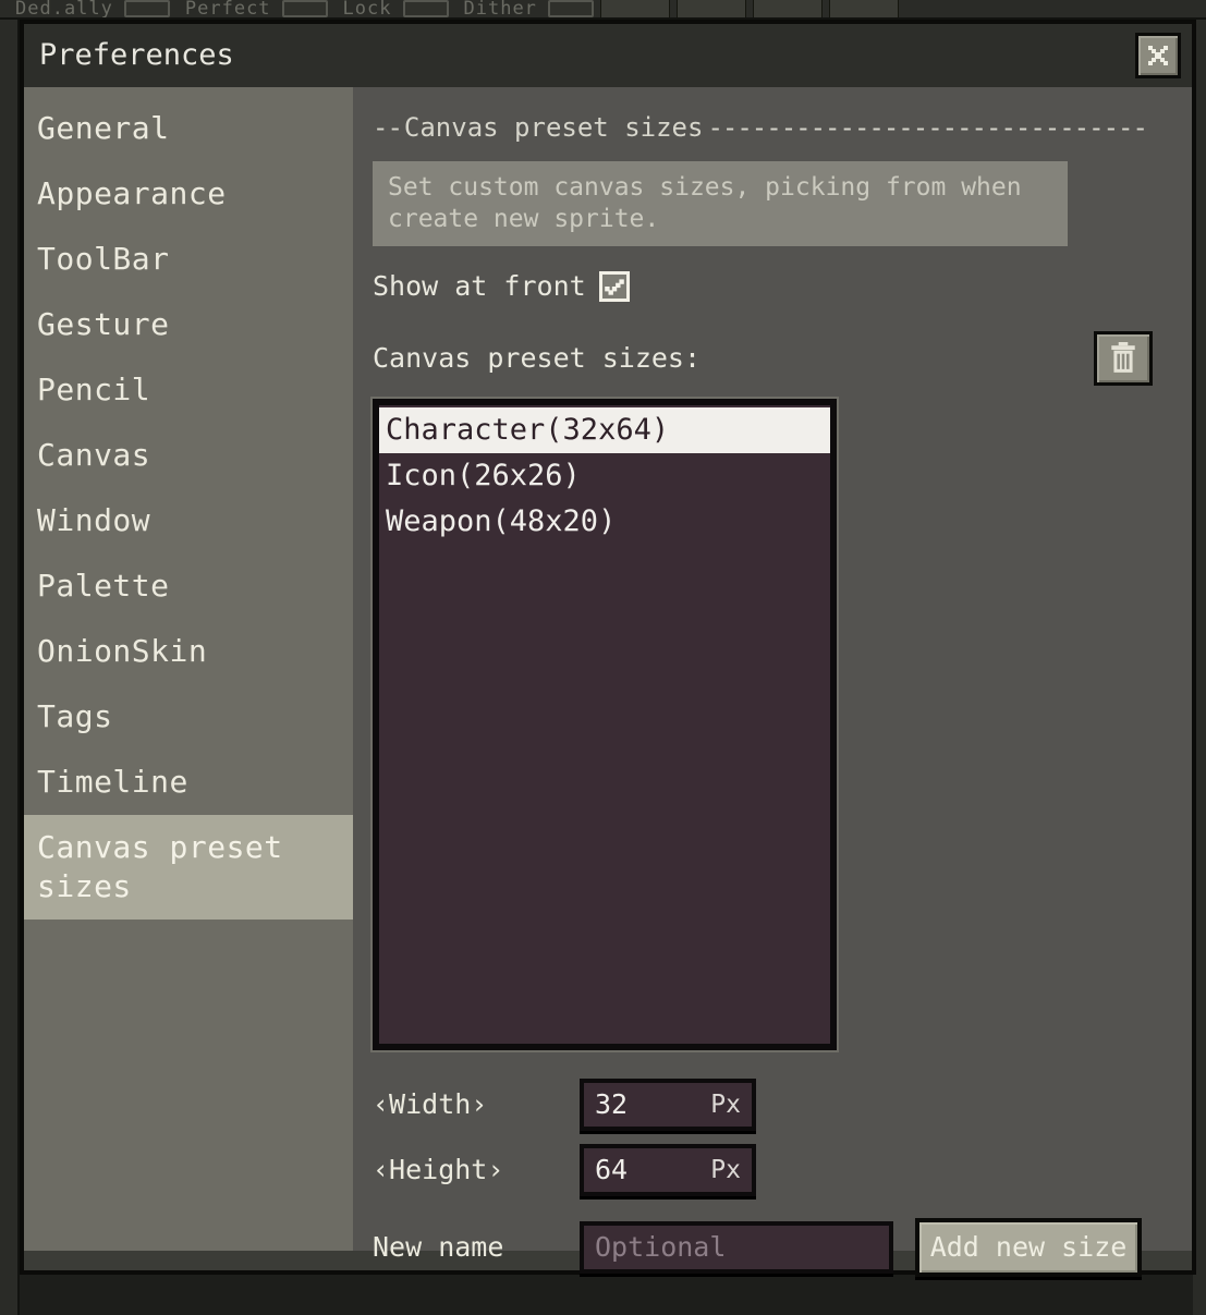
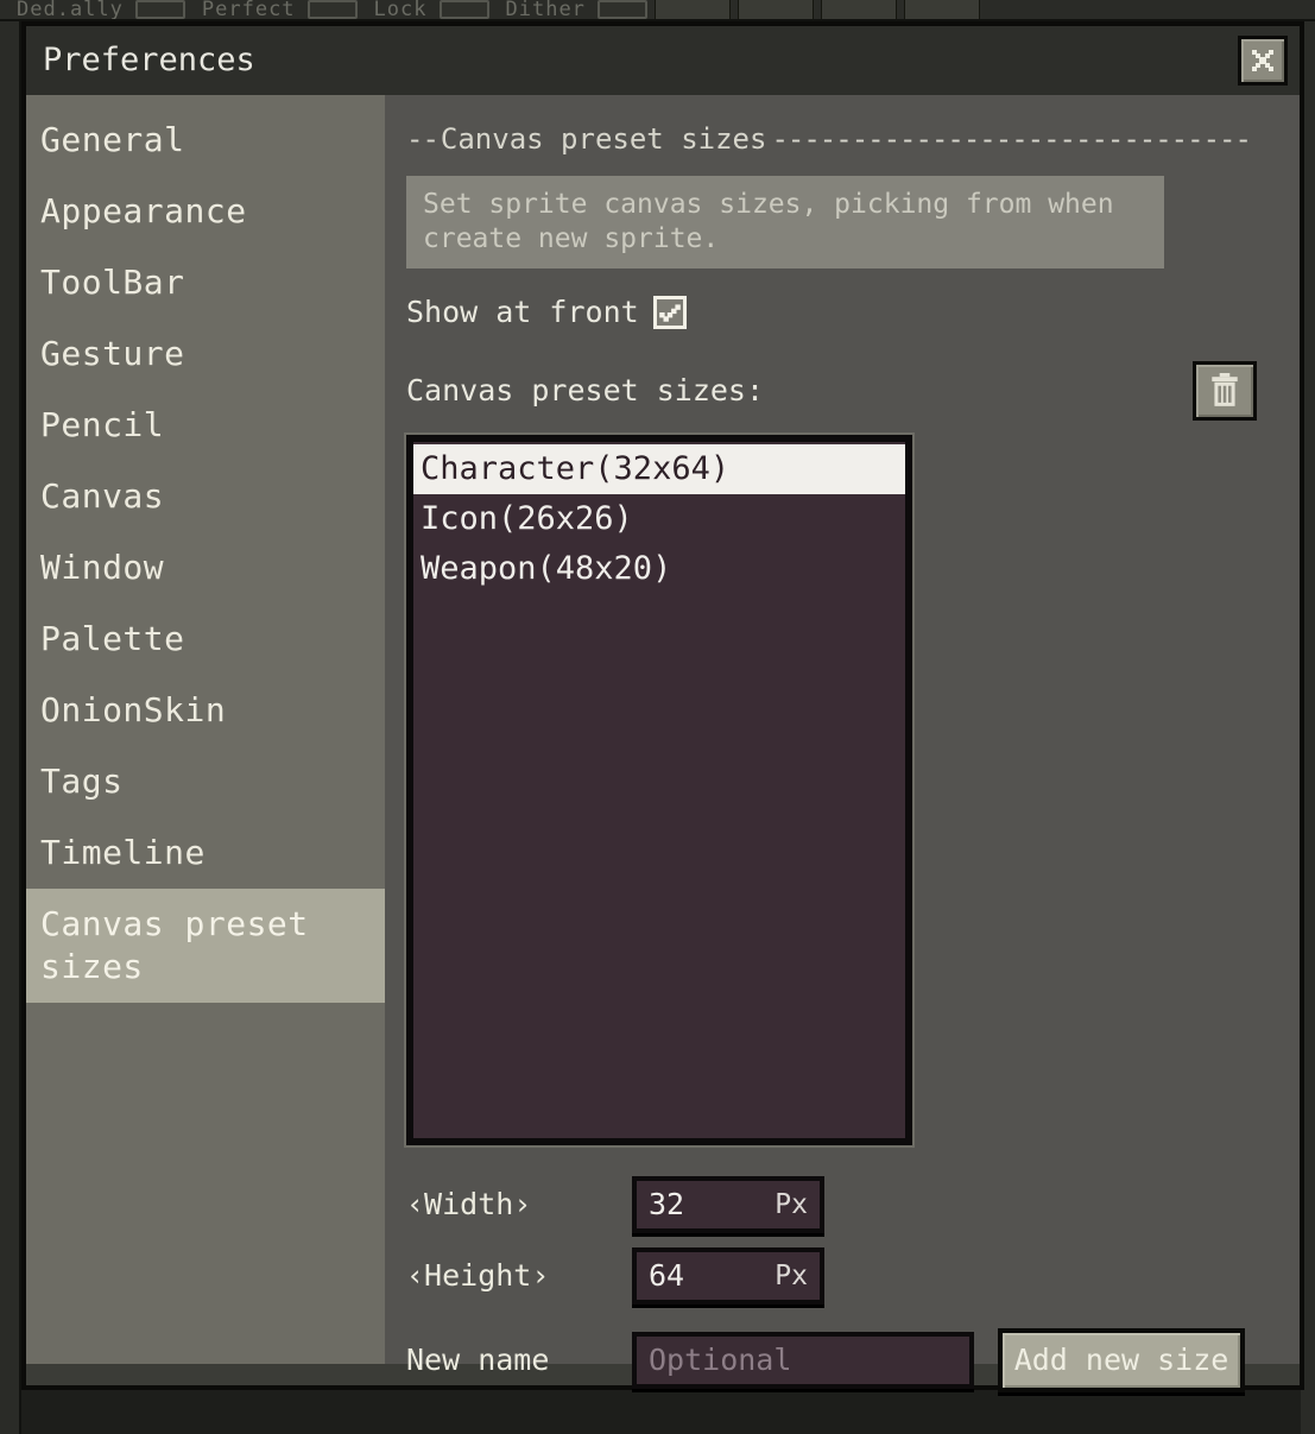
  Ded.ally
  Perfect
  Lock
  Dither
  Preferences
  General
  Appearance
  ToolBar
  Gesture
  Pencil
  Canvas
  Window
  Palette
  OnionSkin
  Tags
  Timeline
  Canvas preset sizes
  --
  Canvas preset sizes
  ------------------------------
- Set custom canvas sizes, picking from when create new sprite.
+ Set sprite canvas sizes, picking from when create new sprite.
  Show at front
  Canvas preset sizes:
  Character(32x64)
  Icon(26x26)
  Weapon(48x20)
  ‹Width›
  32
  Px
  ‹Height›
  64
  Px
  New name
  Optional
  Add new size
